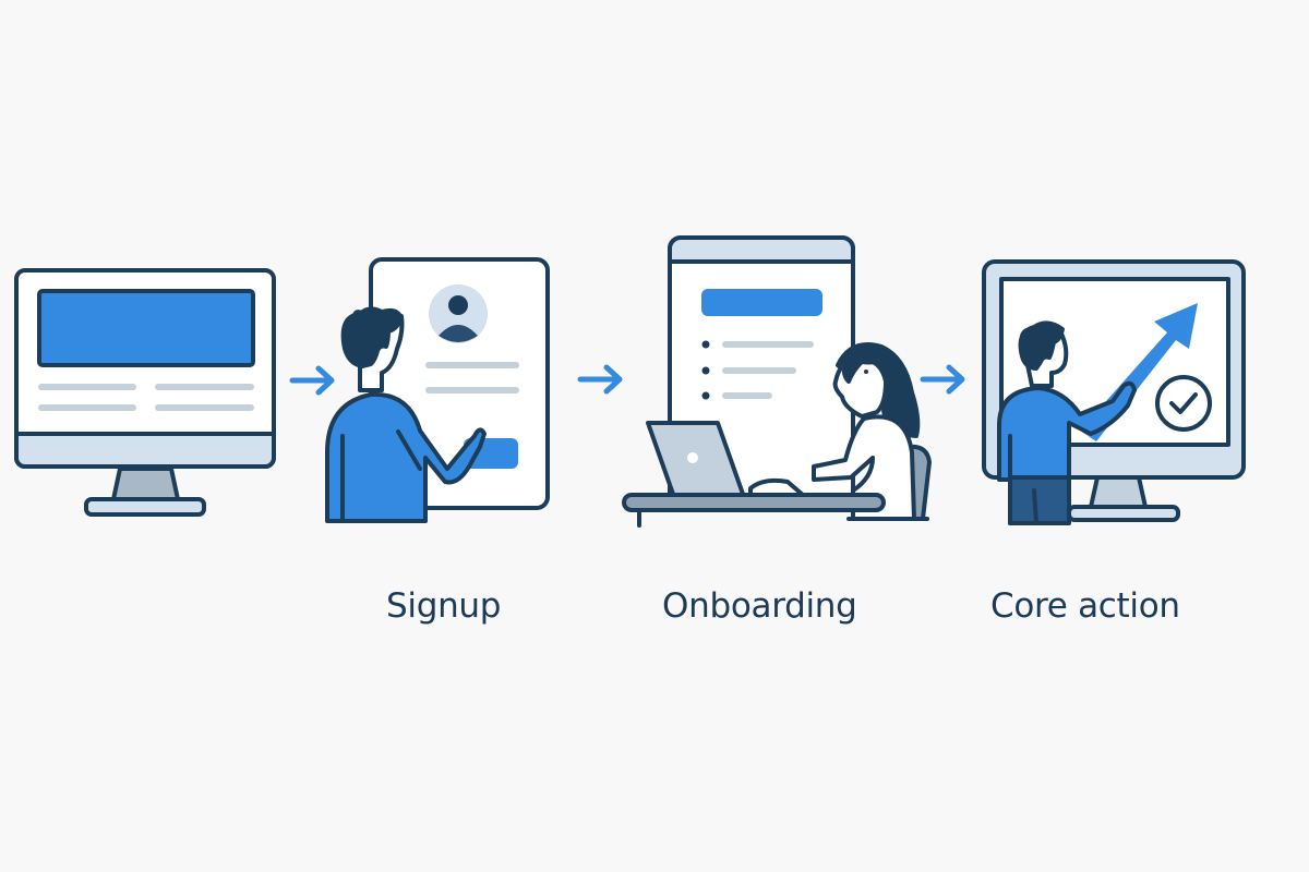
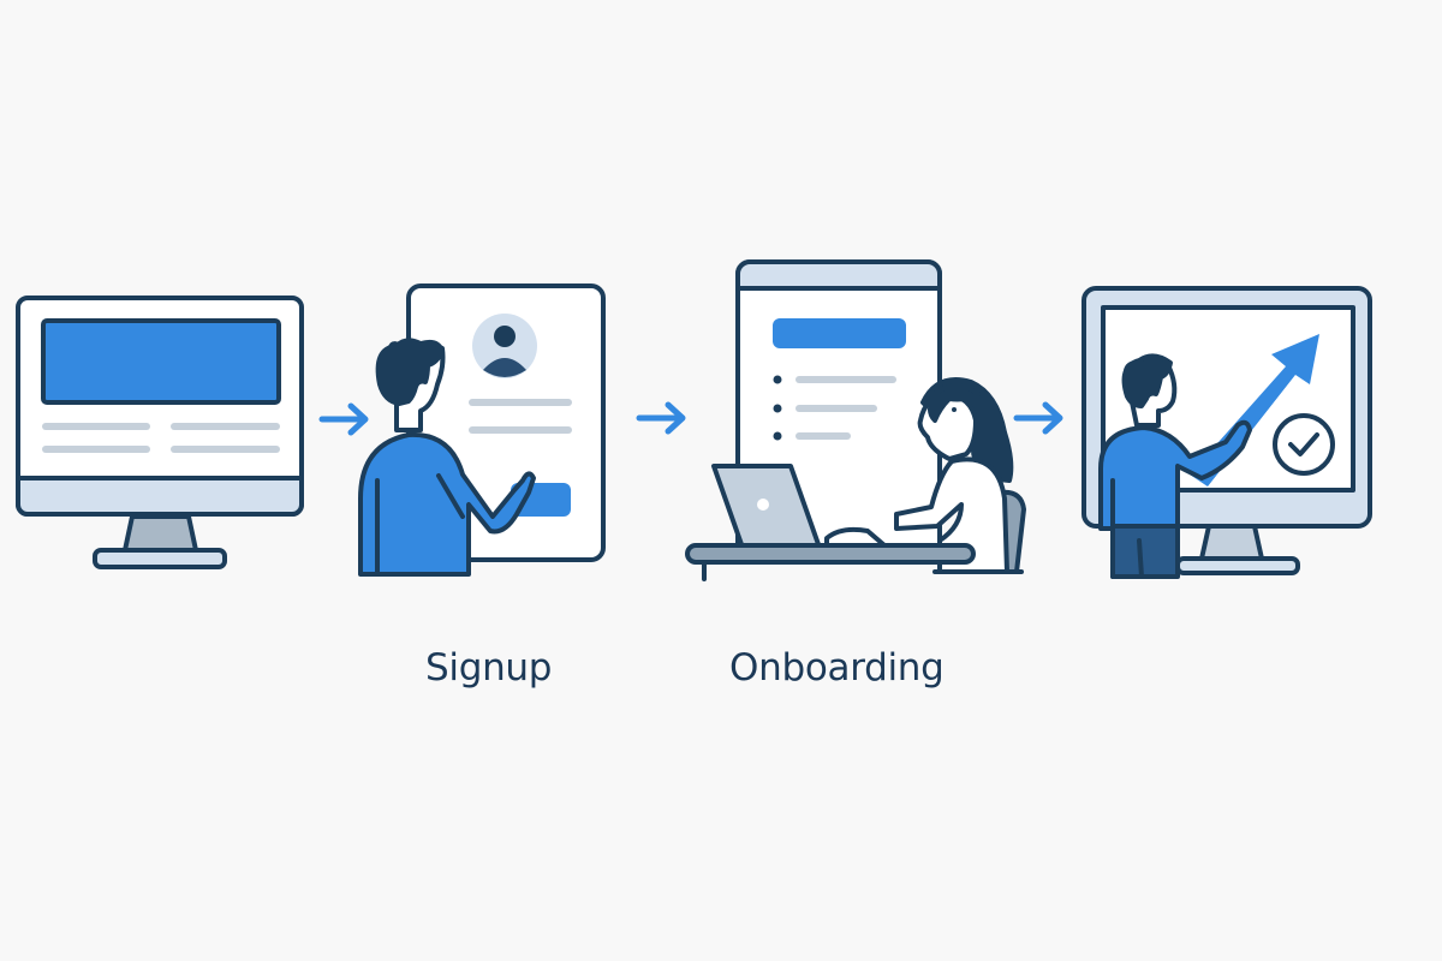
  Signup
  Onboarding
- Core action
